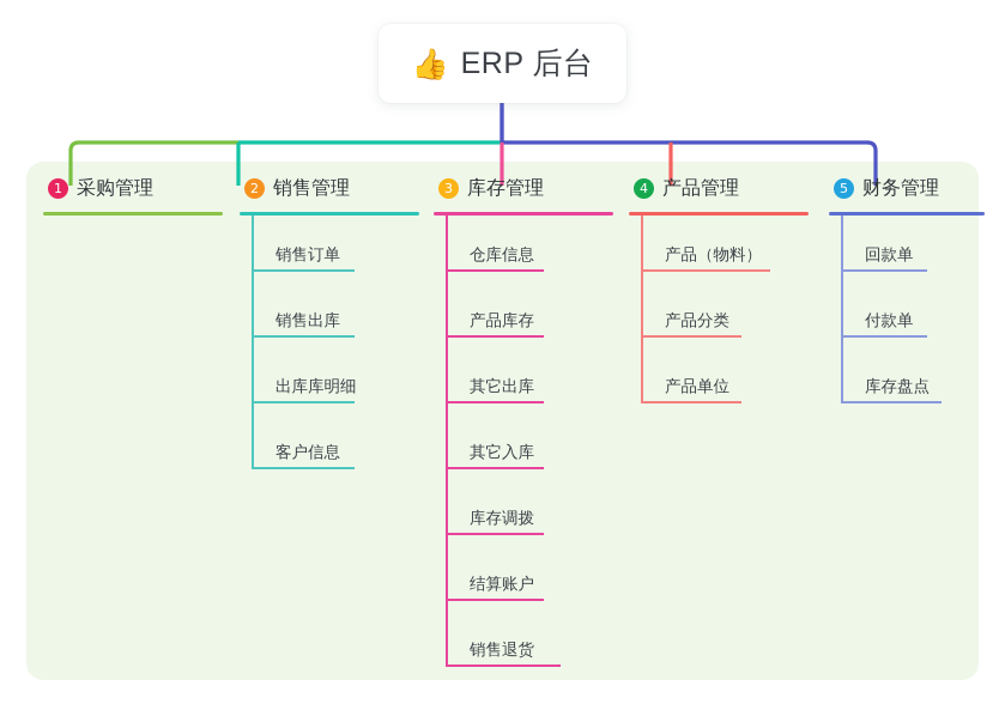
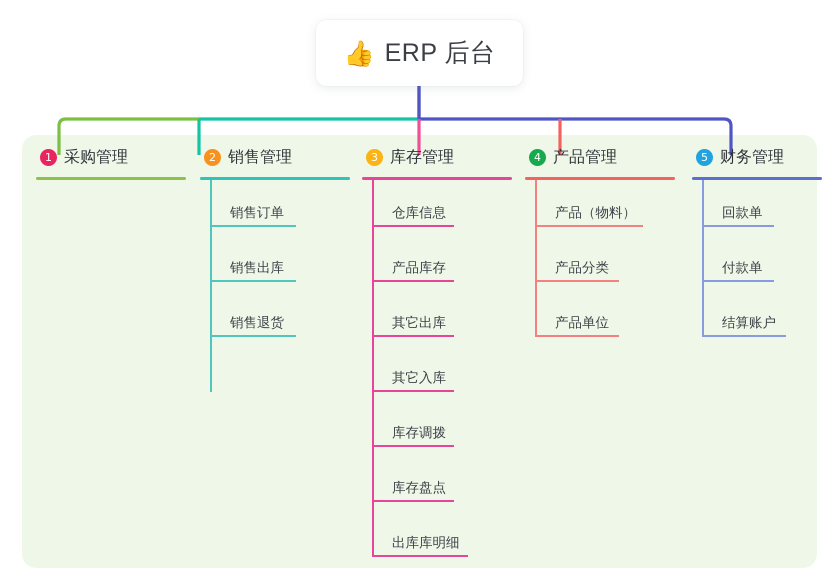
  👍
  ERP 后台
  1
  采购管理
  2
  销售管理
  销售订单
  销售出库
- 出库库明细
+ 销售退货
- 客户信息
  3
  库存管理
  仓库信息
  产品库存
  其它出库
  其它入库
  库存调拨
- 结算账户
+ 库存盘点
- 销售退货
+ 出库库明细
  4
  产品管理
  产品（物料）
  产品分类
  产品单位
  5
  财务管理
  回款单
  付款单
- 库存盘点
+ 结算账户
